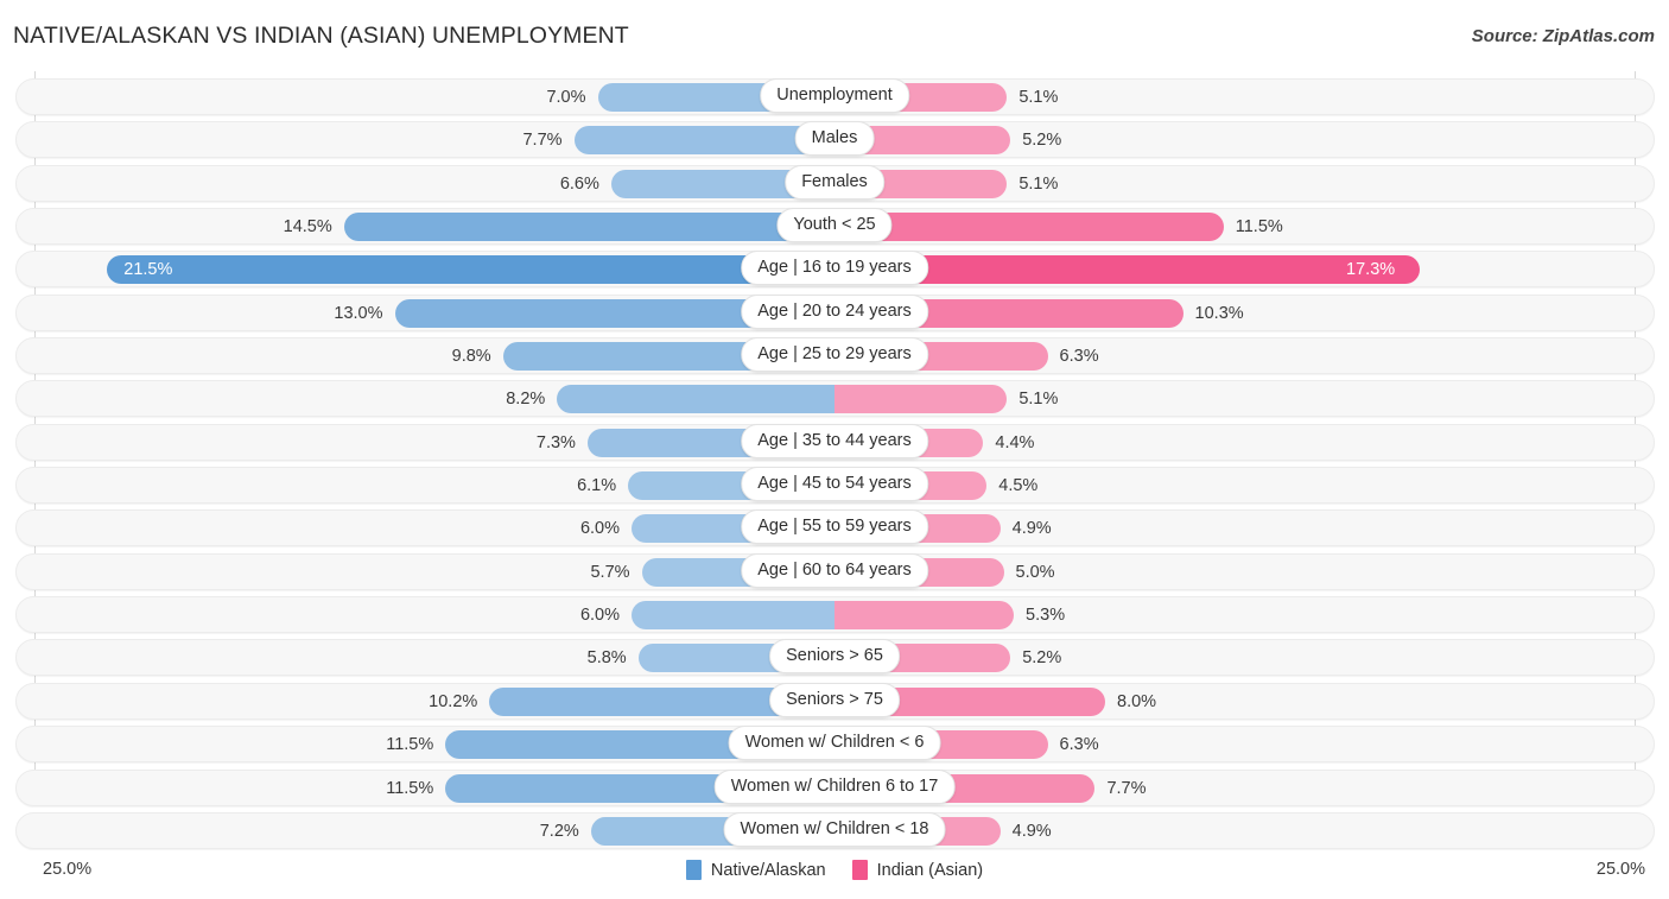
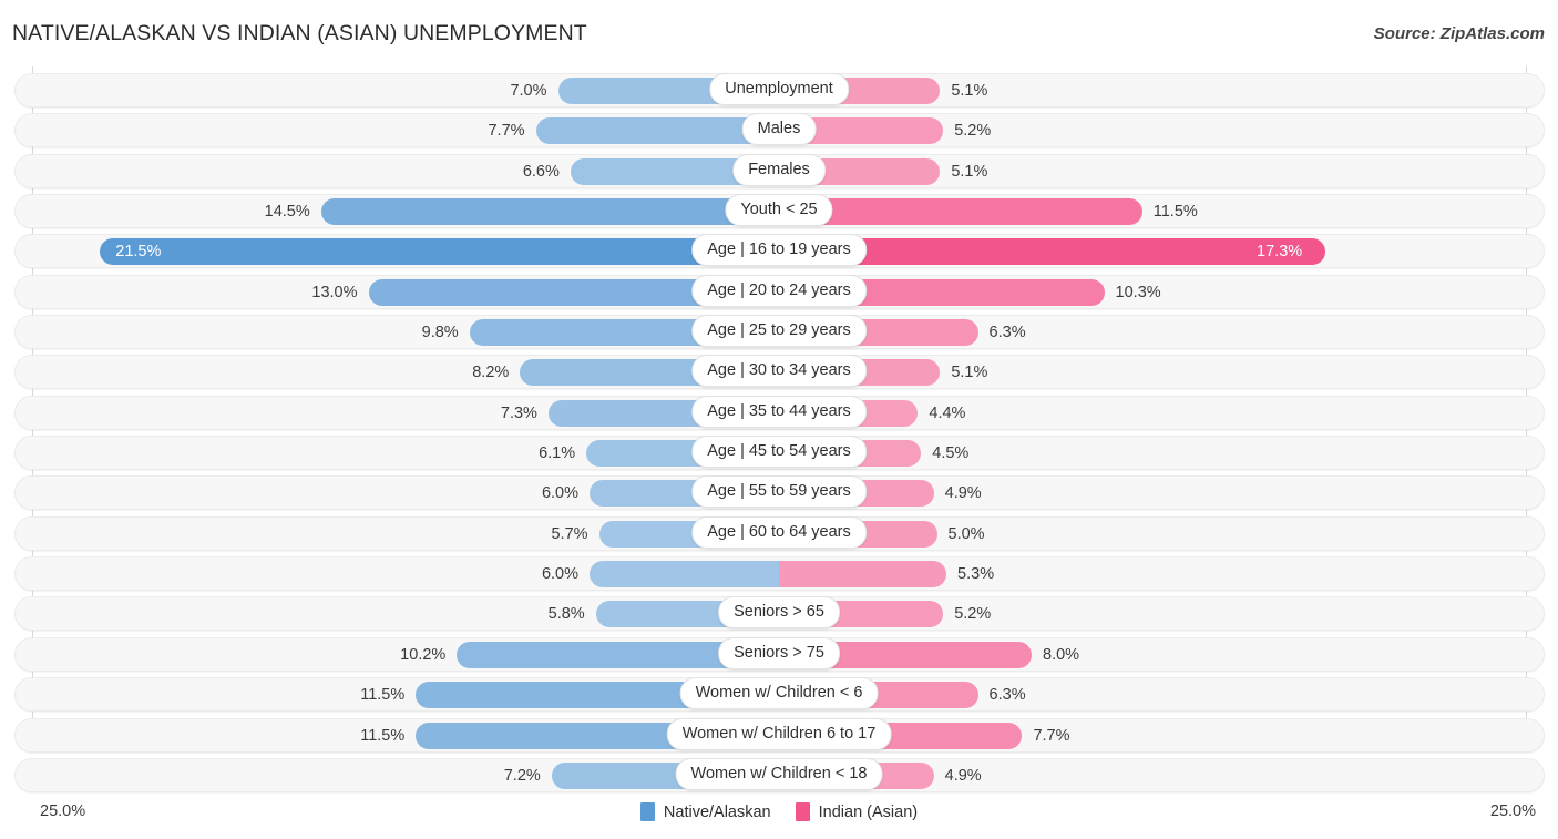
  NATIVE/ALASKAN VS INDIAN (ASIAN) UNEMPLOYMENT
  Source: ZipAtlas.com
  7.0%
  5.1%
  Unemployment
  7.7%
  5.2%
  Males
  6.6%
  5.1%
  Females
  14.5%
  11.5%
  Youth < 25
  21.5%
  17.3%
  Age | 16 to 19 years
  13.0%
  10.3%
  Age | 20 to 24 years
  9.8%
  6.3%
  Age | 25 to 29 years
  8.2%
  5.1%
+ Age | 30 to 34 years
  7.3%
  4.4%
  Age | 35 to 44 years
  6.1%
  4.5%
  Age | 45 to 54 years
  6.0%
  4.9%
  Age | 55 to 59 years
  5.7%
  5.0%
  Age | 60 to 64 years
  6.0%
  5.3%
  5.8%
  5.2%
  Seniors > 65
  10.2%
  8.0%
  Seniors > 75
  11.5%
  6.3%
  Women w/ Children < 6
  11.5%
  7.7%
  Women w/ Children 6 to 17
  7.2%
  4.9%
  Women w/ Children < 18
  25.0%
  25.0%
  Native/Alaskan
  Indian (Asian)
